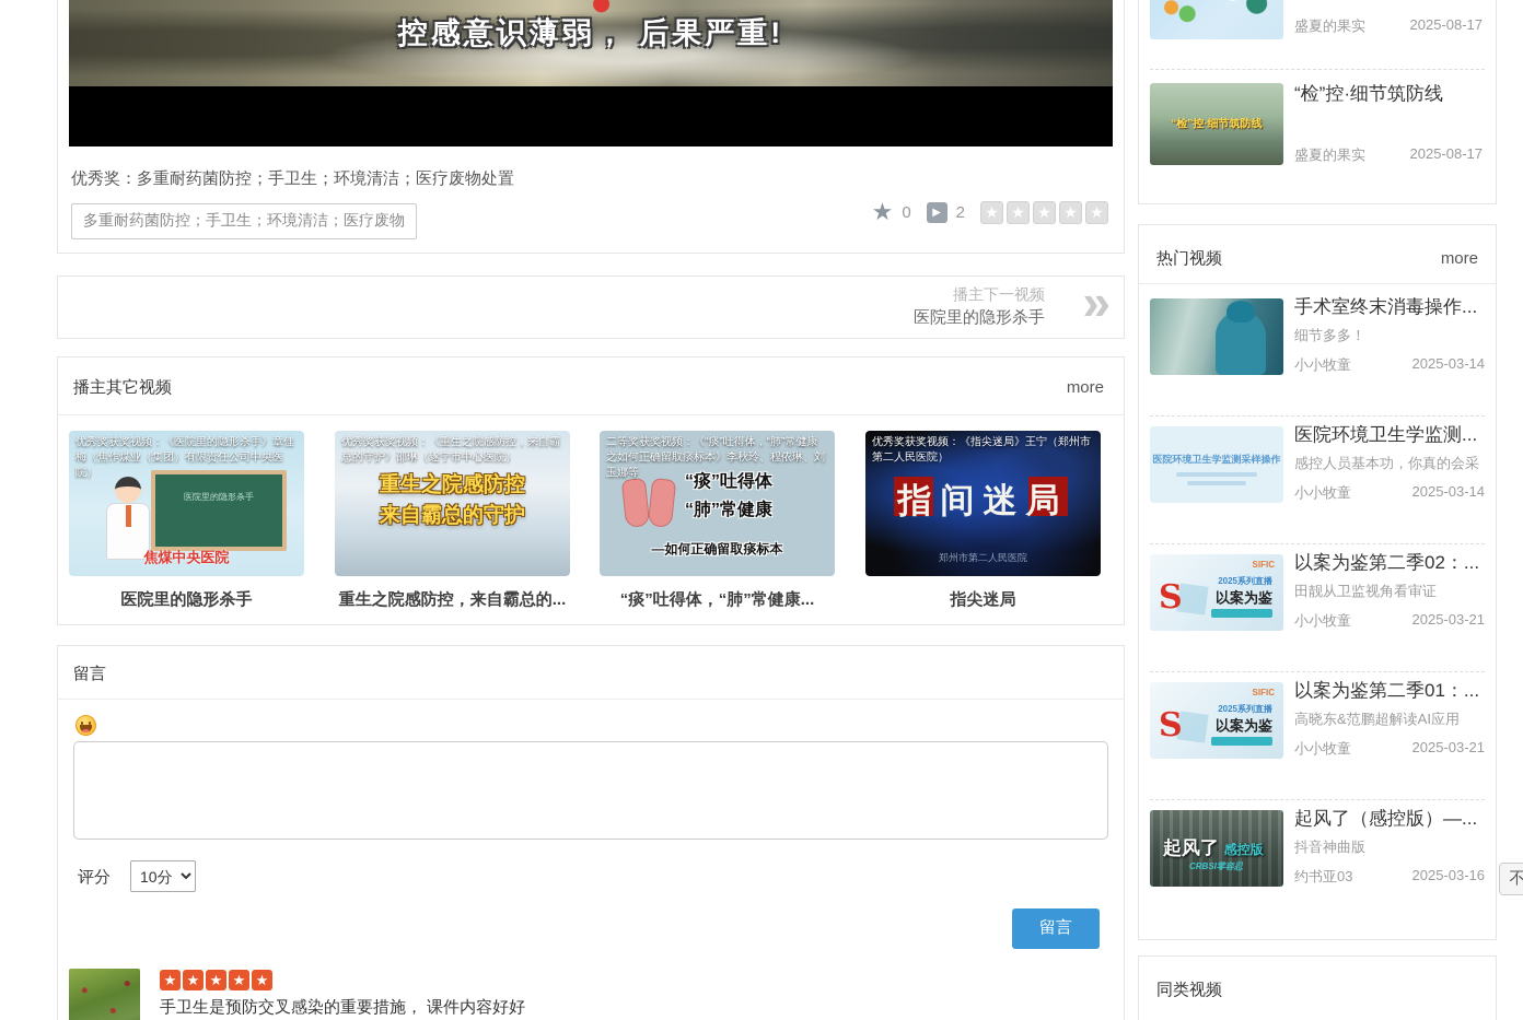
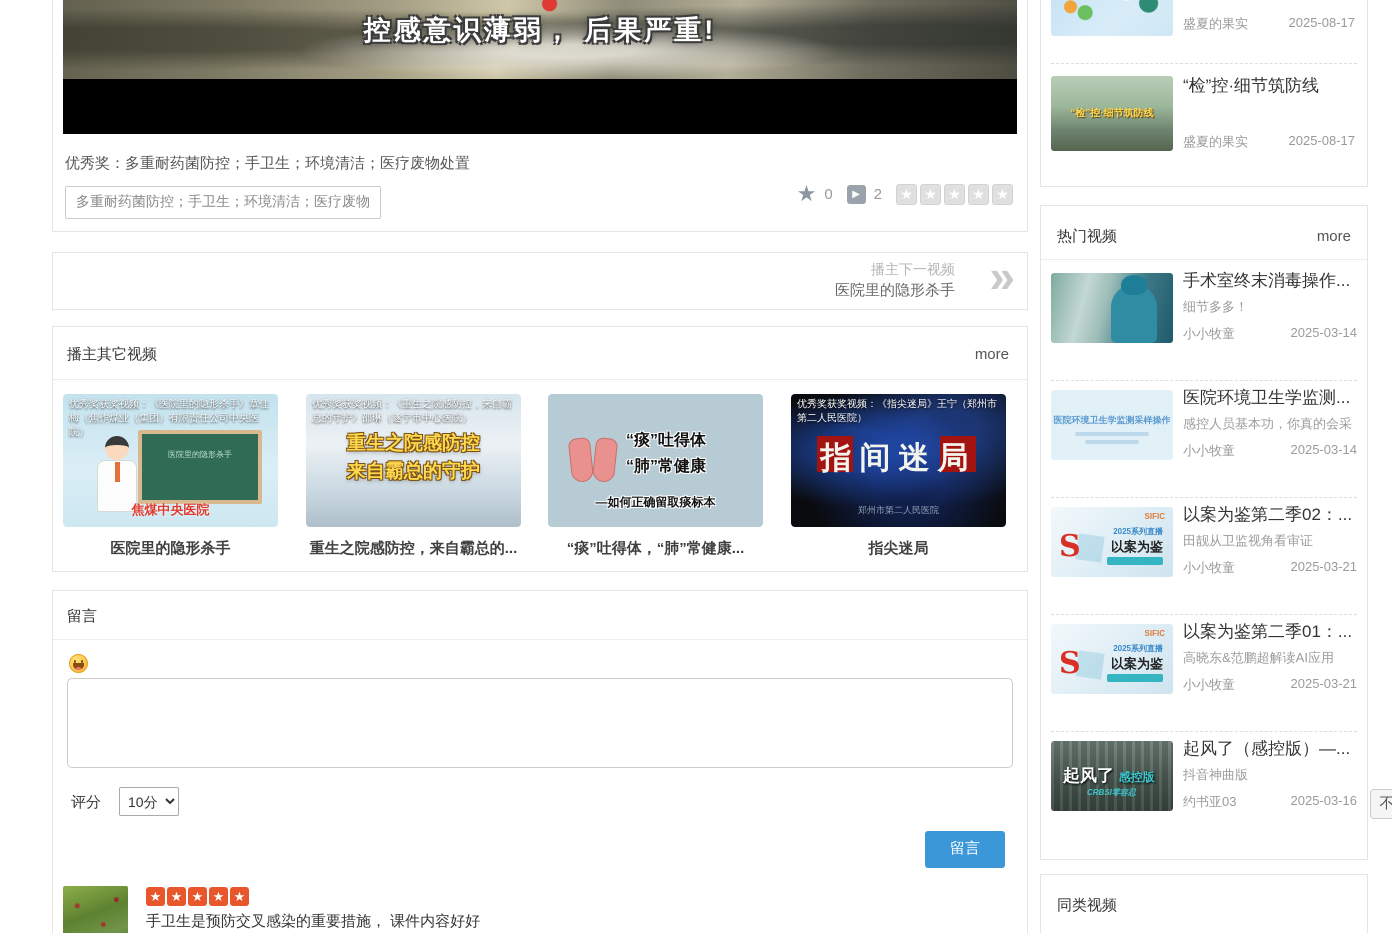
  控感意识薄弱， 后果严重!
  优秀奖：多重耐药菌防控；手卫生；环境清洁；医疗废物处置
  多重耐药菌防控；手卫生；环境清洁；医疗废物
  0
  2
  播主下一视频
  医院里的隐形杀手
  播主其它视频
  more
  优秀奖获奖视频：《医院里的隐形杀手》章佳梅（焦作煤业（集团）有限责任公司中央医院）
  医院里的隐形杀手
  焦煤中央医院
  医院里的隐形杀手
  优秀奖获奖视频：《重生之院感防控，来自霸总的守护》邵琳（遂宁市中心医院）
  重生之院感防控
  来自霸总的守护
  重生之院感防控，来自霸总的...
- 二等奖获奖视频：《“痰”吐得体，“肺”常健康之如何正确留取痰标本》李秋玲、程依琳、刘玉娜等
  “痰”吐得体
  “肺”常健康
  —如何正确留取痰标本
  “痰”吐得体，“肺”常健康...
  优秀奖获奖视频：《指尖迷局》王宁（郑州市第二人民医院）
  指间迷局
  郑州市第二人民医院
  指尖迷局
  留言
  评分
  10分
  留言
  手卫生是预防交叉感染的重要措施， 课件内容好好
  盛夏的果实
  2025-08-17
  “检”控·细节筑防线
  “检”控·细节筑防线
  盛夏的果实
  2025-08-17
  热门视频
  more
  手术室终末消毒操作...
  细节多多！
  小小牧童
  2025-03-14
  医院环境卫生学监测采样操作
  医院环境卫生学监测...
  感控人员基本功，你真的会采
  小小牧童
  2025-03-14
  S
  SIFIC
  2025系列直播
  以案为鉴
  以案为鉴第二季02：...
  田靓从卫监视角看审证
  小小牧童
  2025-03-21
  S
  SIFIC
  2025系列直播
  以案为鉴
  以案为鉴第二季01：...
  高晓东&范鹏超解读AI应用
  小小牧童
  2025-03-21
  起风了 感控版
  CRBSI零容忍
  起风了（感控版）—...
  抖音神曲版
  约书亚03
  2025-03-16
  同类视频
  不
